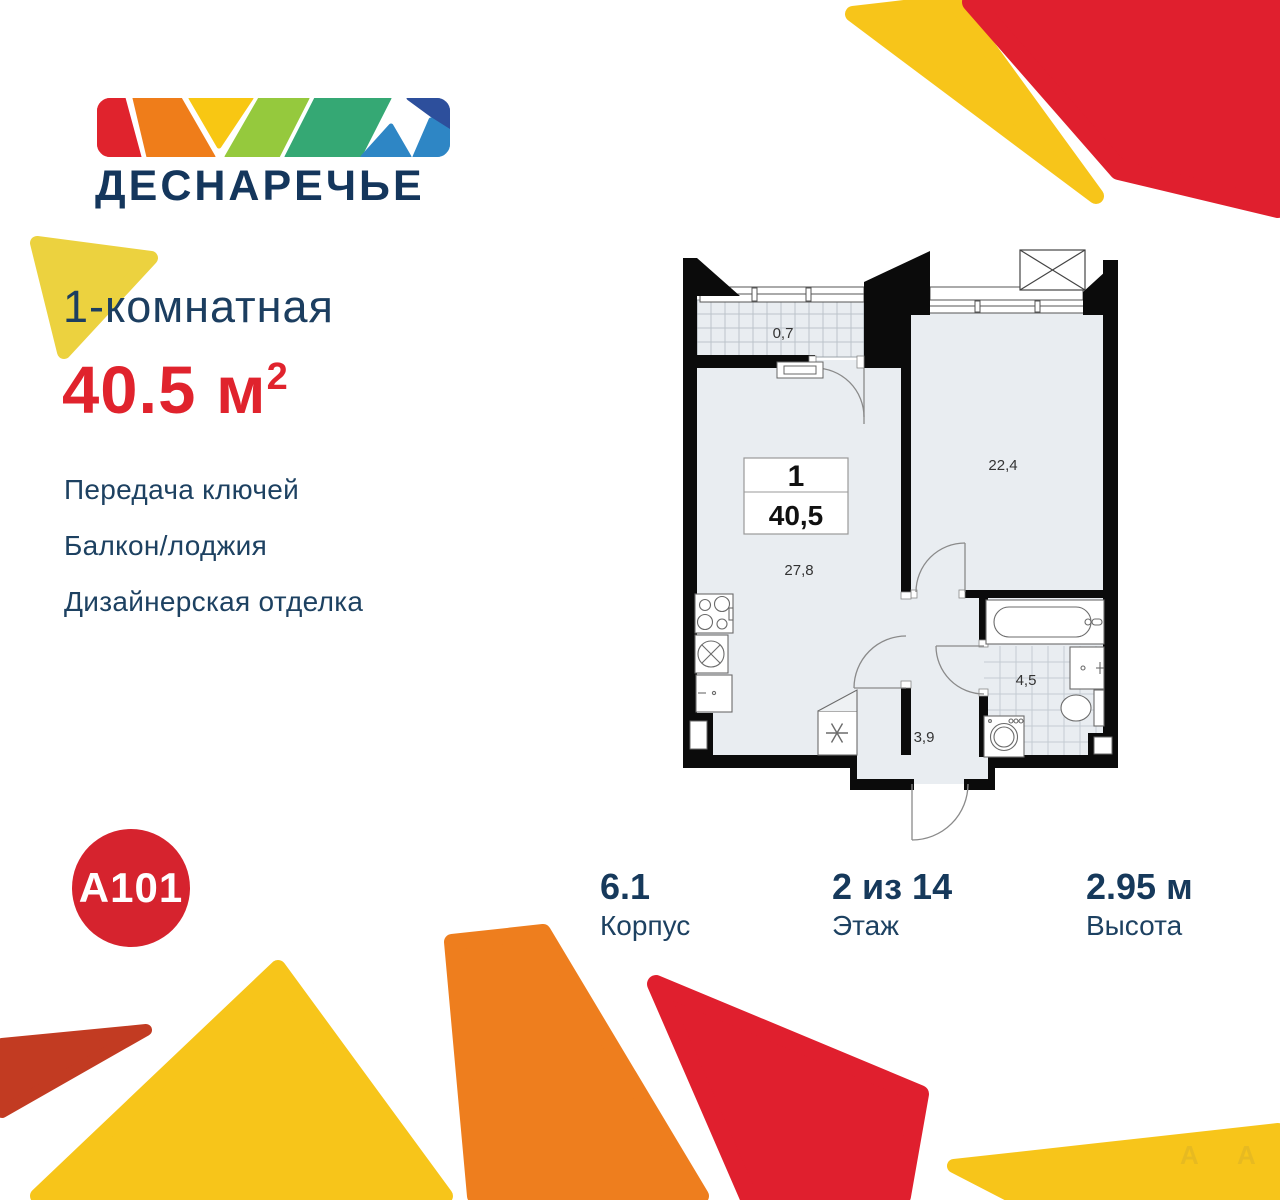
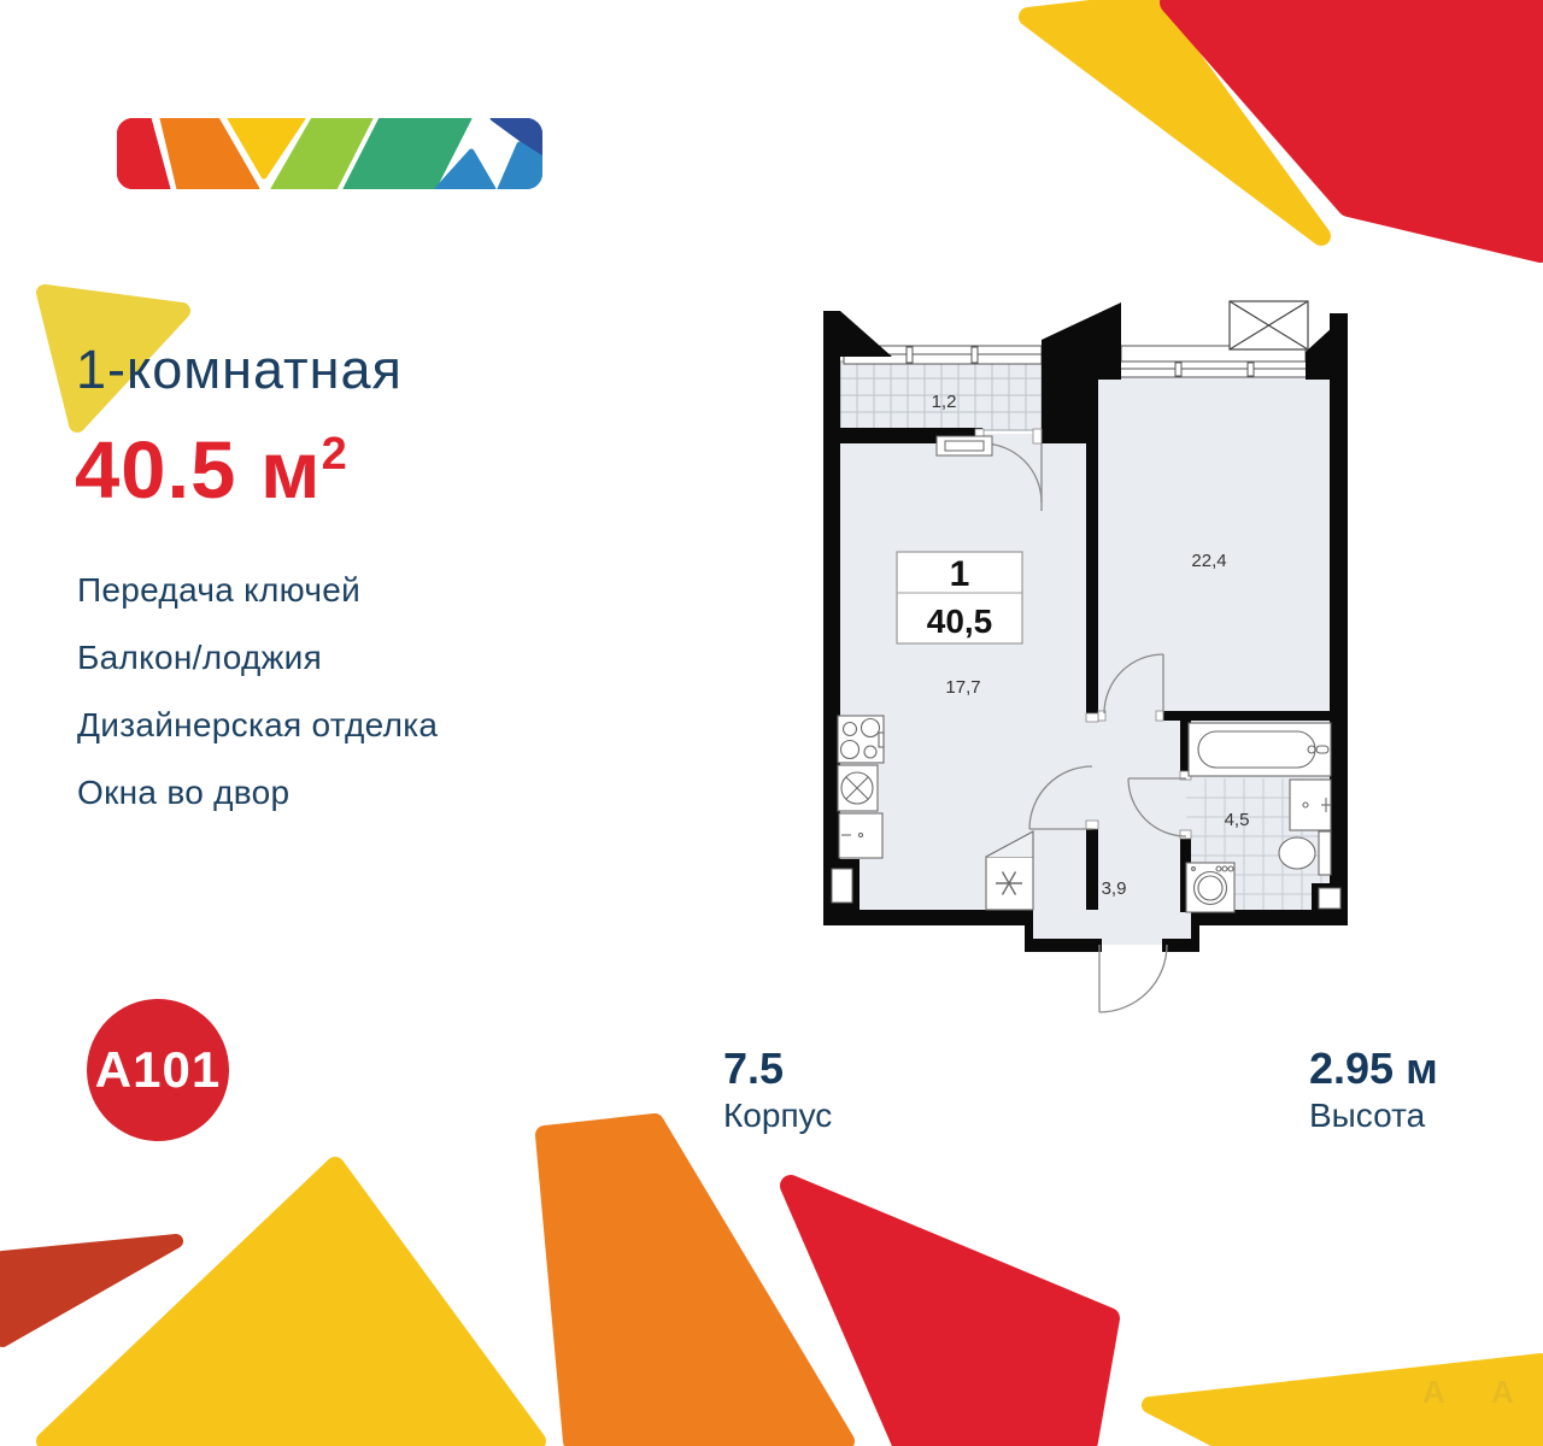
- ДЕСНАРЕЧЬЕ
  1-комнатная
  40.5 м2
  Передача ключей
  Балкон/лоджия
  Дизайнерская отделка
+ Окна во двор
  1
  40,5
- 0,7
+ 1,2
  22,4
- 27,8
+ 17,7
  4,5
  3,9
- 6.1
+ 7.5
  Корпус
- 2 из 14
- Этаж
  2.95 м
  Высота
  A101
